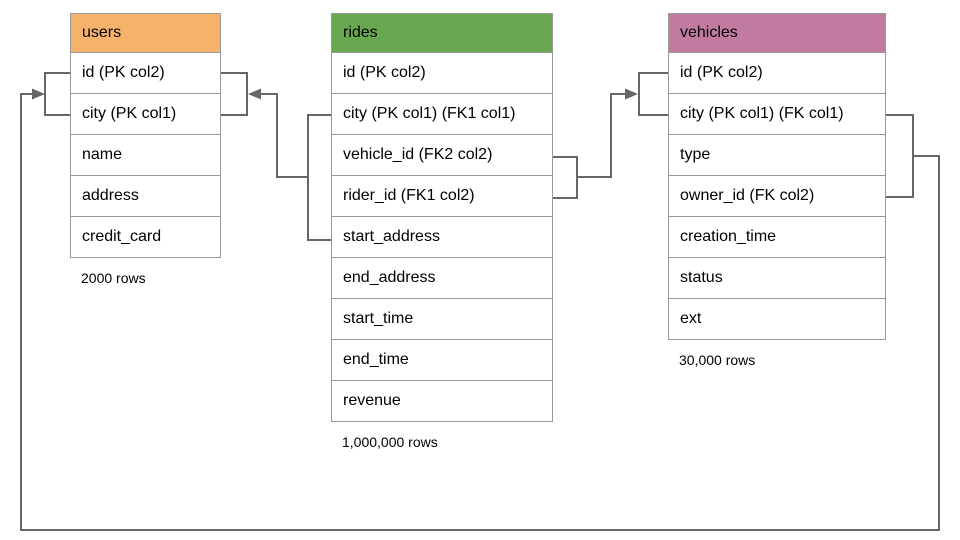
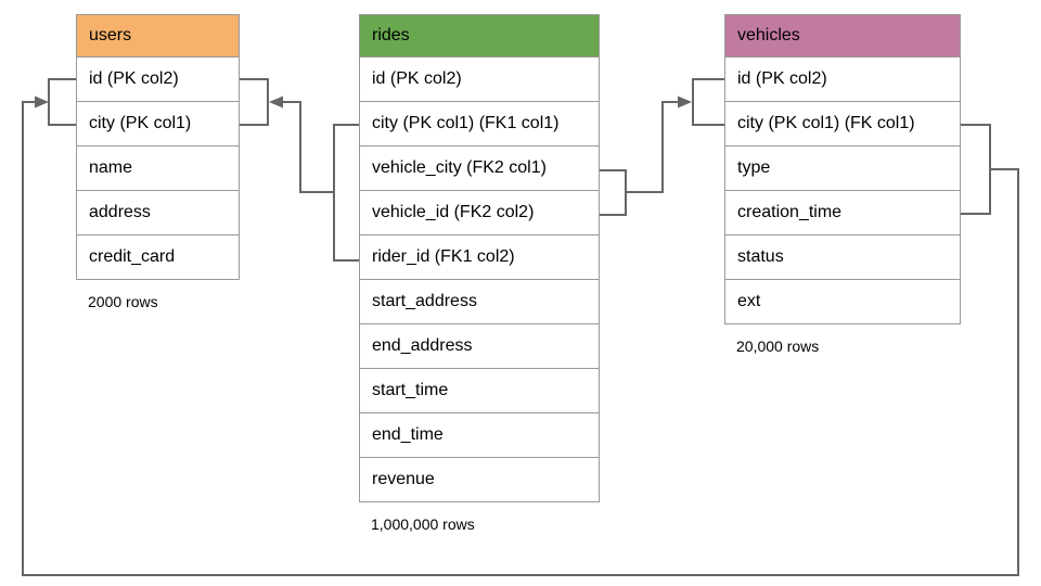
  users
  id (PK col2)
  city (PK col1)
  name
  address
  credit_card
  2000 rows
  rides
  id (PK col2)
  city (PK col1) (FK1 col1)
+ vehicle_city (FK2 col1)
  vehicle_id (FK2 col2)
  rider_id (FK1 col2)
  start_address
  end_address
  start_time
  end_time
  revenue
  1,000,000 rows
  vehicles
  id (PK col2)
  city (PK col1) (FK col1)
  type
- owner_id (FK col2)
  creation_time
  status
  ext
- 30,000 rows
+ 20,000 rows
